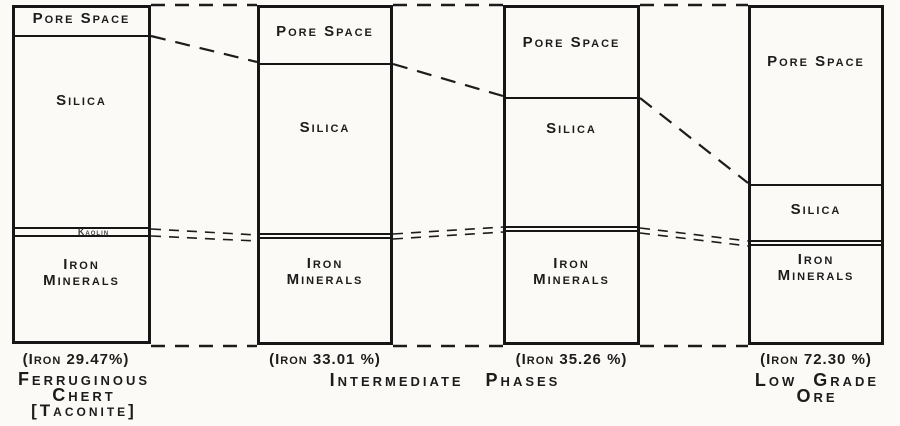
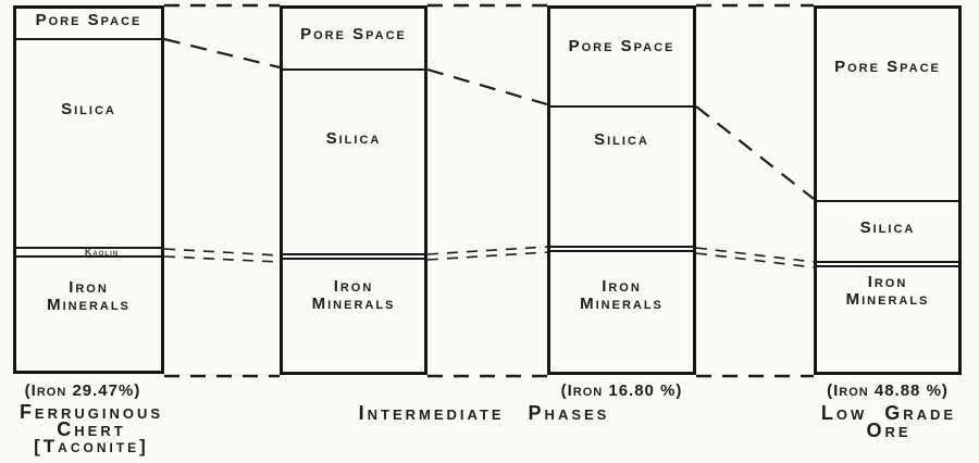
  Pore Space
  Silica
  Kaolin
  Iron
  Minerals
  Pore Space
  Silica
  Iron
  Minerals
  Pore Space
  Silica
  Iron
  Minerals
  Pore Space
  Silica
  Iron
  Minerals
  (Iron 29.47%)
- (Iron 33.01 %)
- (Iron 35.26 %)
+ (Iron 16.80 %)
- (Iron 72.30 %)
+ (Iron 48.88 %)
  Ferruginous
  Chert
  [Taconite]
  Intermediate Phases
  Low Grade
  Ore
